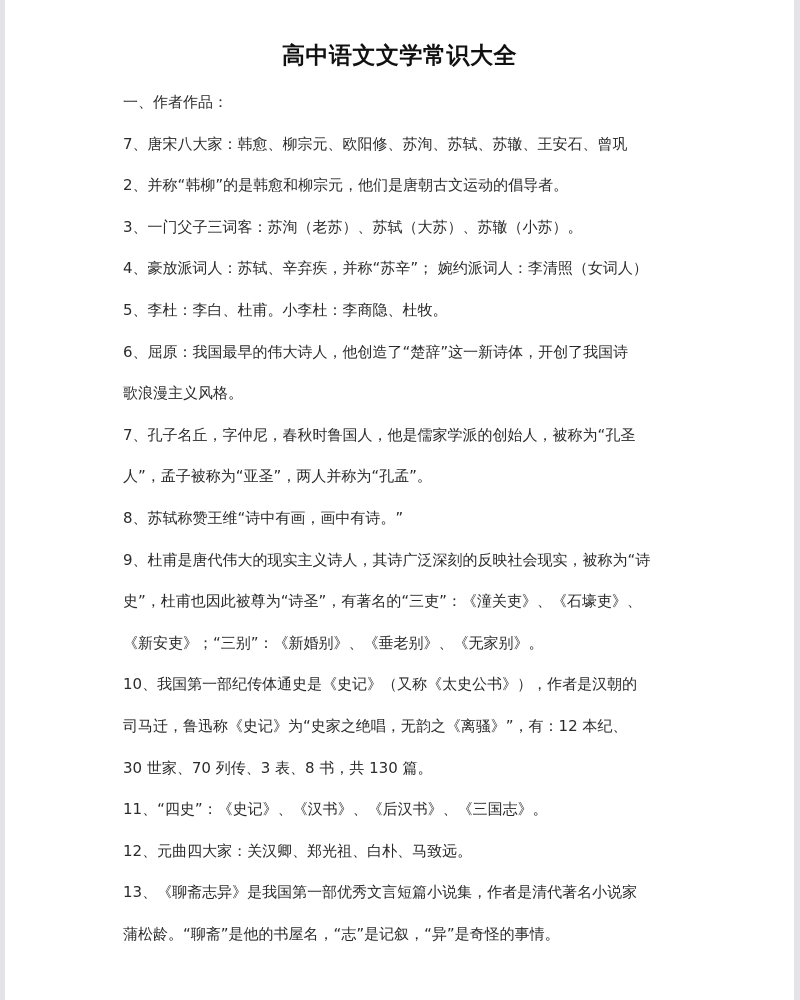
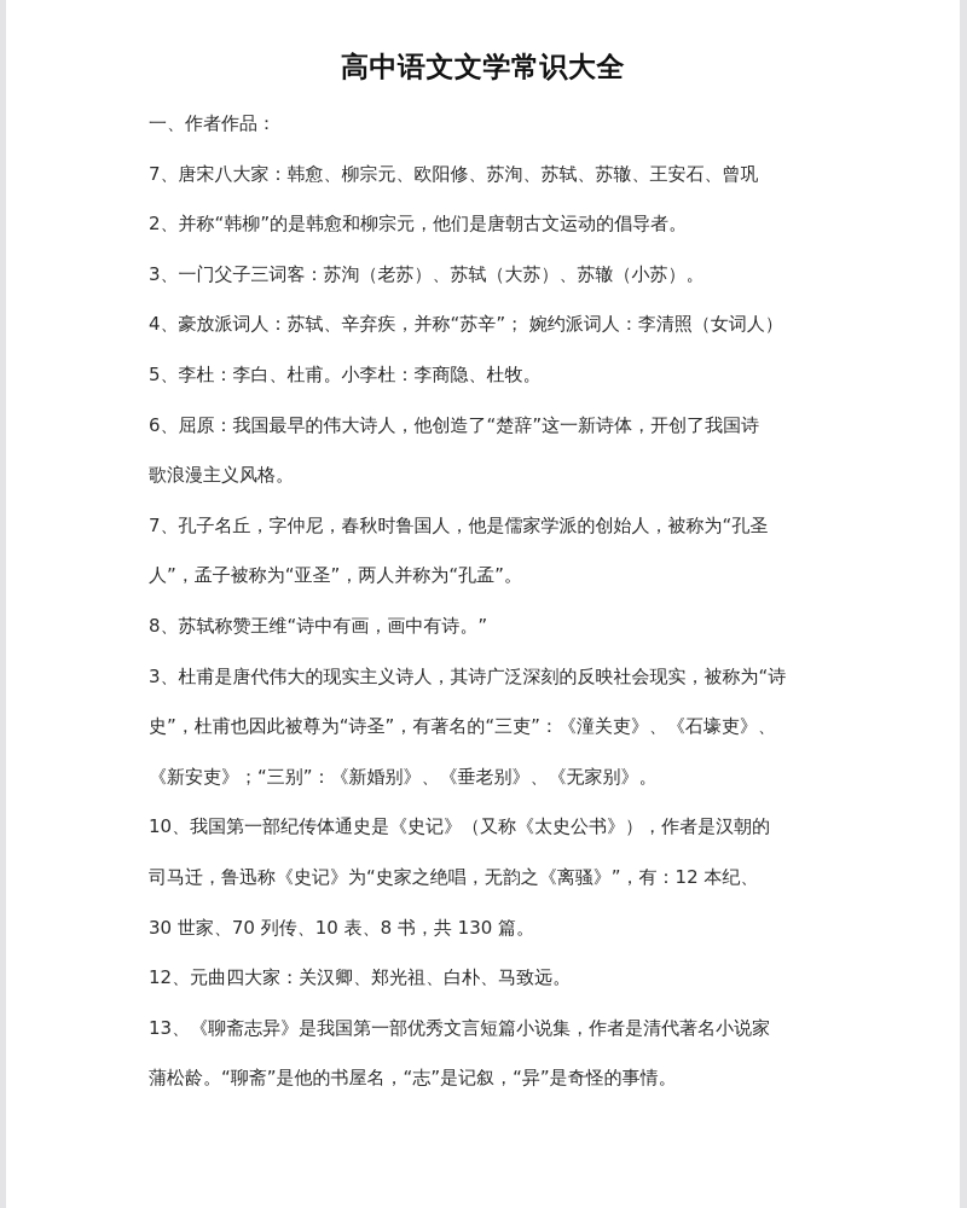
  高中语文文学常识大全
  一、作者作品：
  7、唐宋八大家：韩愈、柳宗元、欧阳修、苏洵、苏轼、苏辙、王安石、曾巩
  2、并称“韩柳”的是韩愈和柳宗元，他们是唐朝古文运动的倡导者。
  3、一门父子三词客：苏洵（老苏）、苏轼（大苏）、苏辙（小苏）。
  4、豪放派词人：苏轼、辛弃疾，并称“苏辛”； 婉约派词人：李清照（女词人）
  5、李杜：李白、杜甫。小李杜：李商隐、杜牧。
  6、屈原：我国最早的伟大诗人，他创造了“楚辞”这一新诗体，开创了我国诗
  歌浪漫主义风格。
  7、孔子名丘，字仲尼，春秋时鲁国人，他是儒家学派的创始人，被称为“孔圣
  人”，孟子被称为“亚圣”，两人并称为“孔孟”。
  8、苏轼称赞王维“诗中有画，画中有诗。”
- 9、杜甫是唐代伟大的现实主义诗人，其诗广泛深刻的反映社会现实，被称为“诗
+ 3、杜甫是唐代伟大的现实主义诗人，其诗广泛深刻的反映社会现实，被称为“诗
  史”，杜甫也因此被尊为“诗圣”，有著名的“三吏”：《潼关吏》、《石壕吏》、
  《新安吏》；“三别”：《新婚别》、《垂老别》、《无家别》。
  10、我国第一部纪传体通史是《史记》（又称《太史公书》），作者是汉朝的
  司马迁，鲁迅称《史记》为“史家之绝唱，无韵之《离骚》”，有：12 本纪、
- 30 世家、70 列传、3 表、8 书，共 130 篇。
+ 30 世家、70 列传、10 表、8 书，共 130 篇。
- 11、“四史”：《史记》、《汉书》、《后汉书》、《三国志》。
  12、元曲四大家：关汉卿、郑光祖、白朴、马致远。
  13、《聊斋志异》是我国第一部优秀文言短篇小说集，作者是清代著名小说家
  蒲松龄。“聊斋”是他的书屋名，“志”是记叙，“异”是奇怪的事情。
